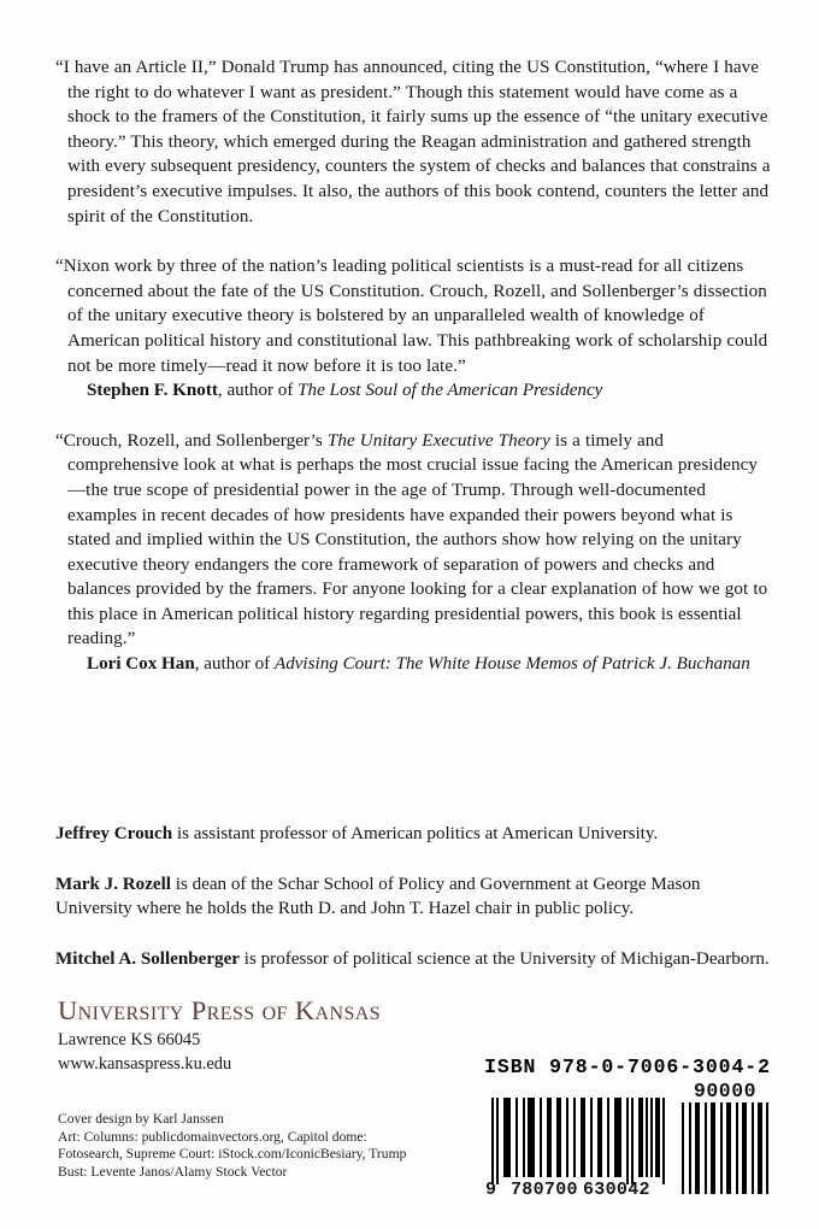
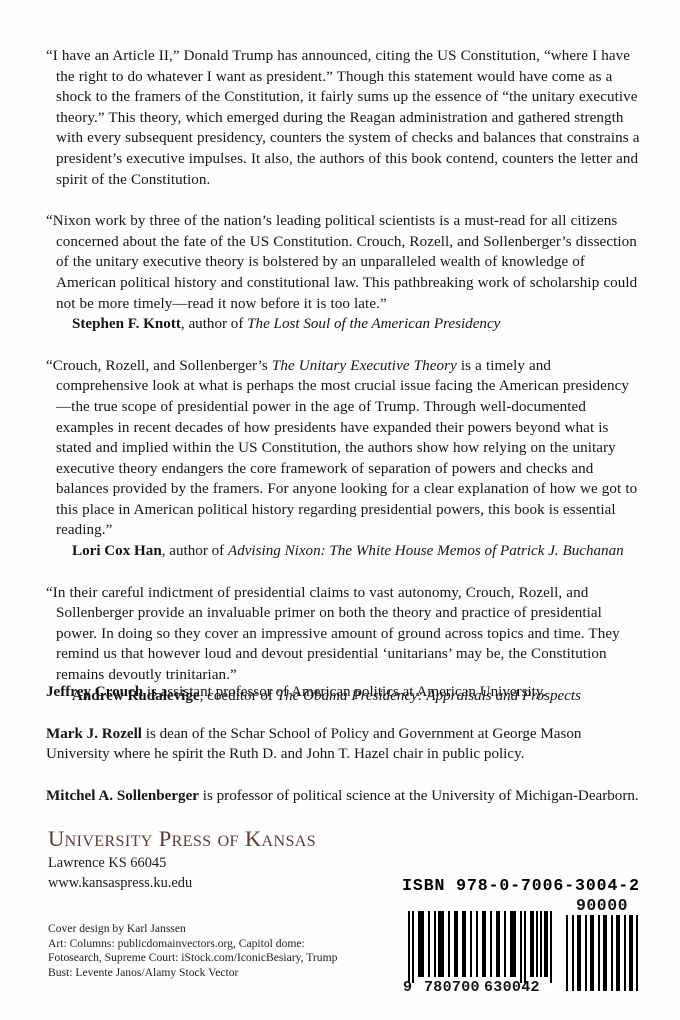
  “I have an Article II,” Donald Trump has announced, citing the US Constitution, “where I have the right to do whatever I want as president.” Though this statement would have come as a shock to the framers of the Constitution, it fairly sums up the essence of “the unitary executive theory.” This theory, which emerged during the Reagan administration and gathered strength with every subsequent presidency, counters the system of checks and balances that constrains a president’s executive impulses. It also, the authors of this book contend, counters the letter and spirit of the Constitution.
  “Nixon work by three of the nation’s leading political scientists is a must-read for all citizens concerned about the fate of the US Constitution. Crouch, Rozell, and Sollenberger’s dissection of the unitary executive theory is bolstered by an unparalleled wealth of knowledge of American political history and constitutional law. This pathbreaking work of scholarship could not be more timely—read it now before it is too late.”
  Stephen F. Knott, author of The Lost Soul of the American Presidency
  “Crouch, Rozell, and Sollenberger’s The Unitary Executive Theory is a timely and comprehensive look at what is perhaps the most crucial issue facing the American presidency—the true scope of presidential power in the age of Trump. Through well-documented examples in recent decades of how presidents have expanded their powers beyond what is stated and implied within the US Constitution, the authors show how relying on the unitary executive theory endangers the core framework of separation of powers and checks and balances provided by the framers. For anyone looking for a clear explanation of how we got to this place in American political history regarding presidential powers, this book is essential reading.”
- Lori Cox Han, author of Advising Court: The White House Memos of Patrick J. Buchanan
+ Lori Cox Han, author of Advising Nixon: The White House Memos of Patrick J. Buchanan
+ “In their careful indictment of presidential claims to vast autonomy, Crouch, Rozell, and Sollenberger provide an invaluable primer on both the theory and practice of presidential power. In doing so they cover an impressive amount of ground across topics and time. They remind us that however loud and devout presidential ‘unitarians’ may be, the Constitution remains devoutly trinitarian.”
+ Andrew Rudalevige, coeditor of The Obama Presidency: Appraisals and Prospects
  Jeffrey Crouch is assistant professor of American politics at American University.
- Mark J. Rozell is dean of the Schar School of Policy and Government at George Mason University where he holds the Ruth D. and John T. Hazel chair in public policy.
+ Mark J. Rozell is dean of the Schar School of Policy and Government at George Mason University where he spirit the Ruth D. and John T. Hazel chair in public policy.
  Mitchel A. Sollenberger is professor of political science at the University of Michigan-Dearborn.
  University Press of Kansas
  Lawrence KS 66045
  www.kansaspress.ku.edu
  Cover design by Karl Janssen
  Art: Columns: publicdomainvectors.org, Capitol dome:
  Fotosearch, Supreme Court: iStock.com/IconicBesiary, Trump
  Bust: Levente Janos/Alamy Stock Vector
  ISBN 978-0-7006-3004-2
  9
  780700
  630042
  90000
